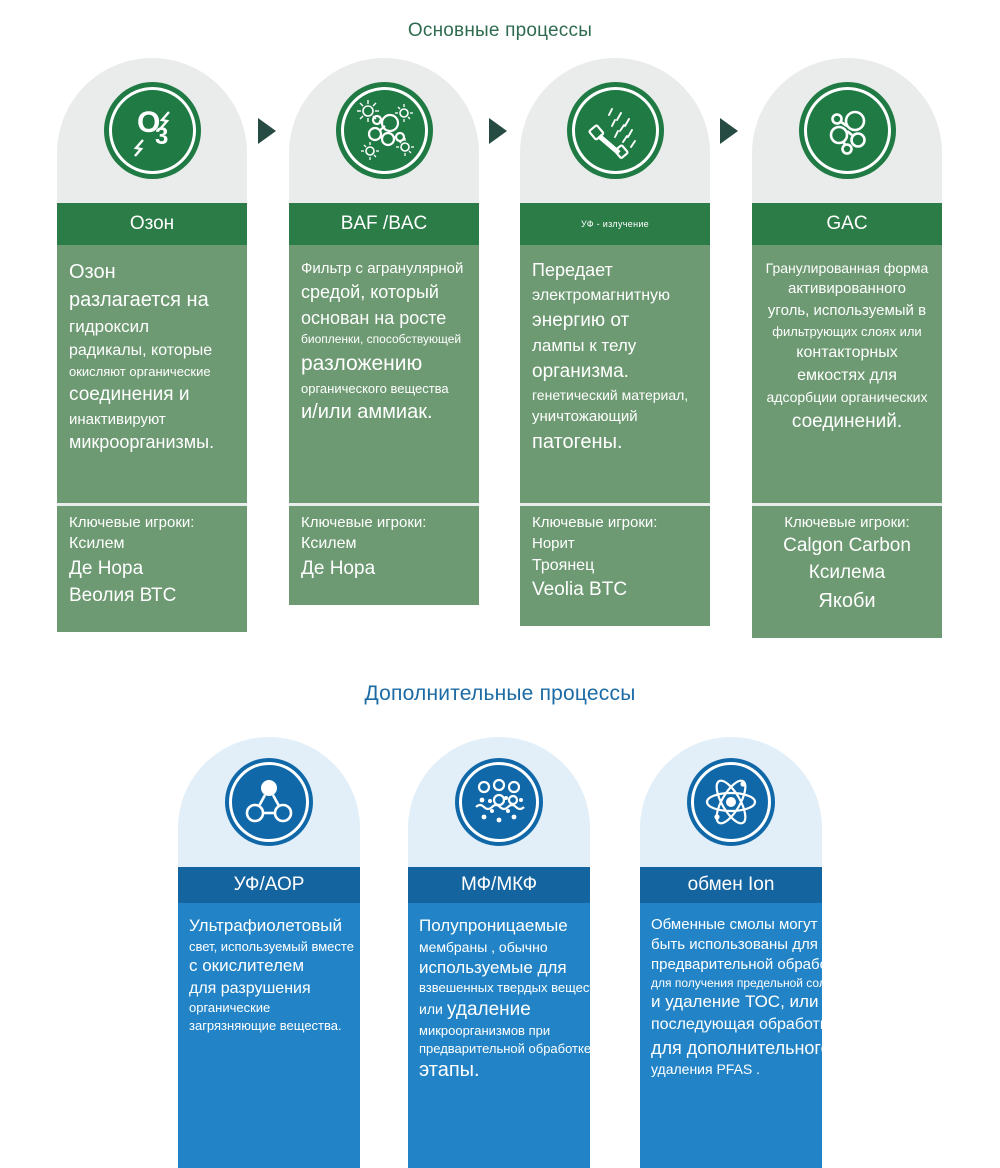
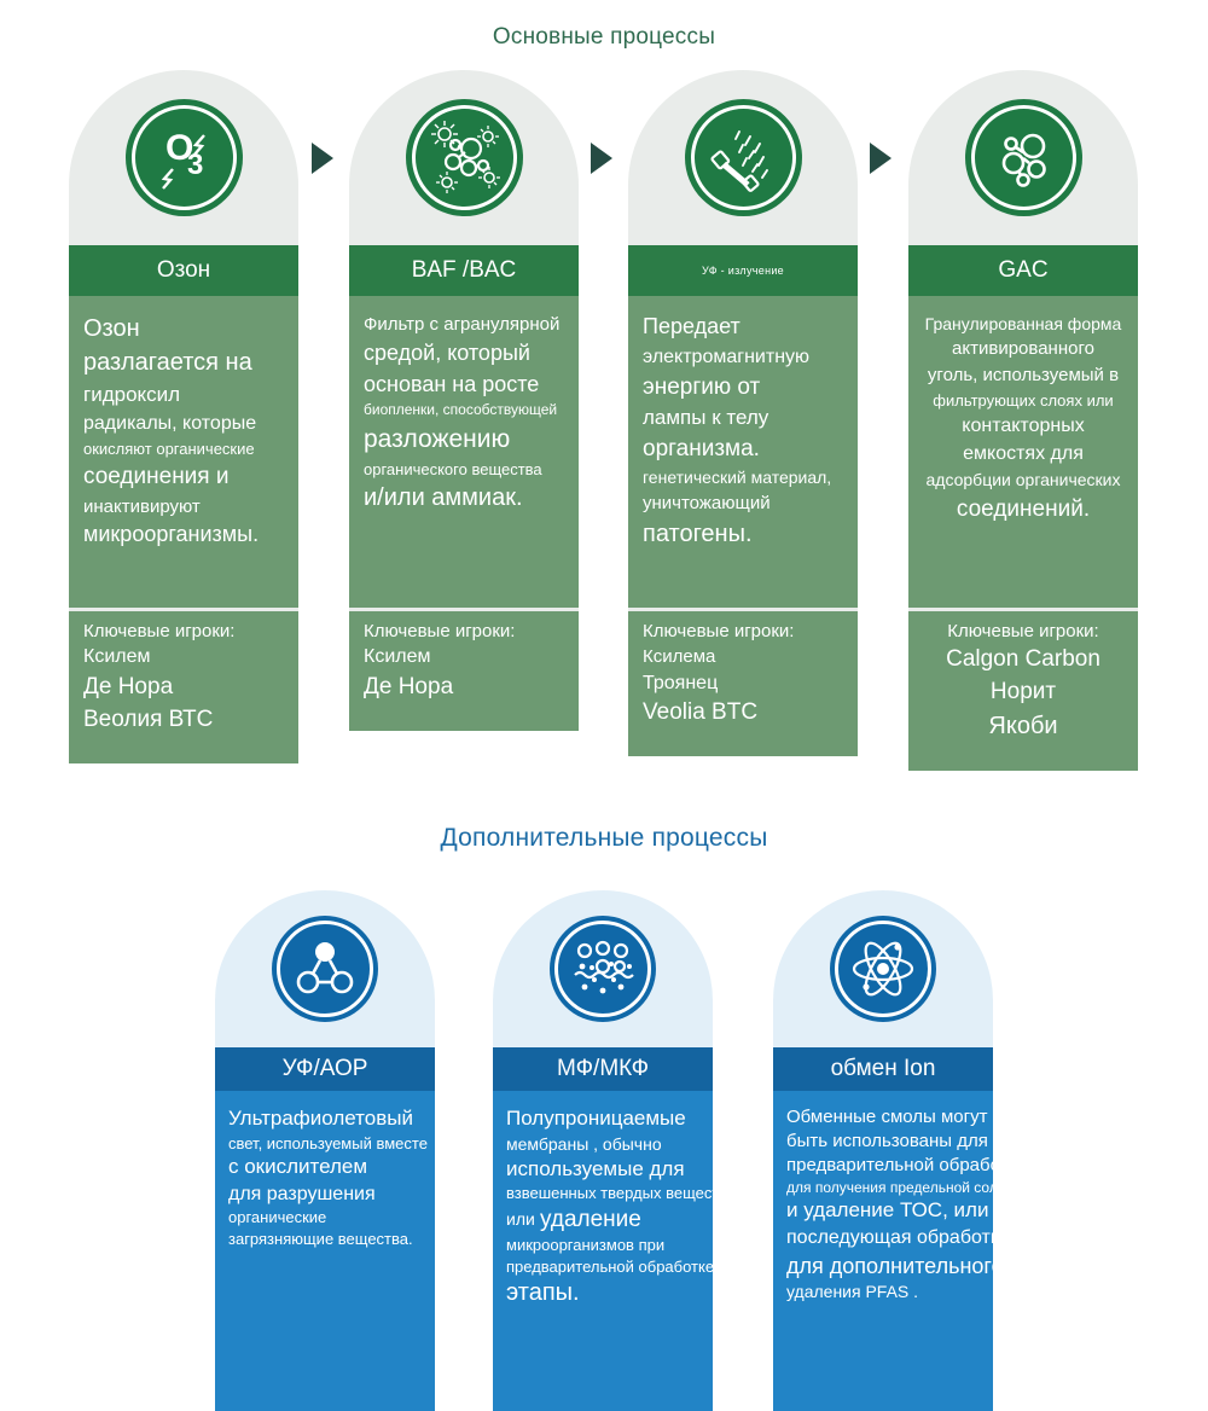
  Основные процессы
  O
  3
  Озон
  Озон
  разлагается на
  гидроксил
  радикалы, которые
  окисляют органические
  соединения и
  инактивируют
  микроорганизмы.
  Ключевые игроки:
  Ксилем
  Де Нора
  Веолия ВТС
  BAF /BAC
  Фильтр с агранулярной
  средой, который
  основан на росте
  биопленки, способствующей
  разложению
  органического вещества
  и/или аммиак.
  Ключевые игроки:
  Ксилем
  Де Нора
  УФ - излучение
  Передает
  электромагнитную
  энергию от
  лампы к телу
  организма.
  генетический материал,
  уничтожающий
  патогены.
  Ключевые игроки:
- Норит
+ Ксилема
  Троянец
  Veolia BTC
  GAC
  Гранулированная форма
  активированного
  уголь, используемый в
  фильтрующих слоях или
  контакторных
  емкостях для
  адсорбции органических
  соединений.
  Ключевые игроки:
  Calgon Carbon
- Ксилема
+ Норит
  Якоби
  Дополнительные процессы
  УФ/АОР
  Ультрафиолетовый
  свет, используемый вместе
  с окислителем
  для разрушения
  органические
  загрязняющие вещества.
  МФ/МКФ
  Полупроницаемые
  мембраны , обычно
  используемые для
  взвешенных твердых веществ
  или
  удаление
  микроорганизмов при
  предварительной обработке
  этапы.
  обмен Ion
  Обменные смолы могут
  быть использованы для
  предварительной обработки
  для получения предельной солености
  и удаление ТОС, или
  последующая обработка
  для дополнительного
  удаления PFAS .
